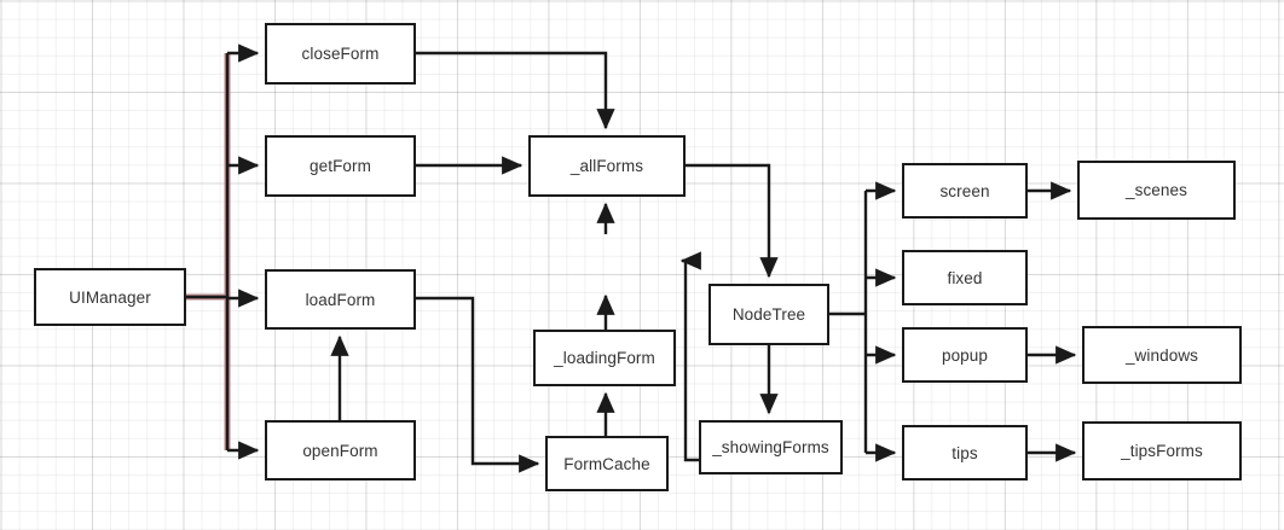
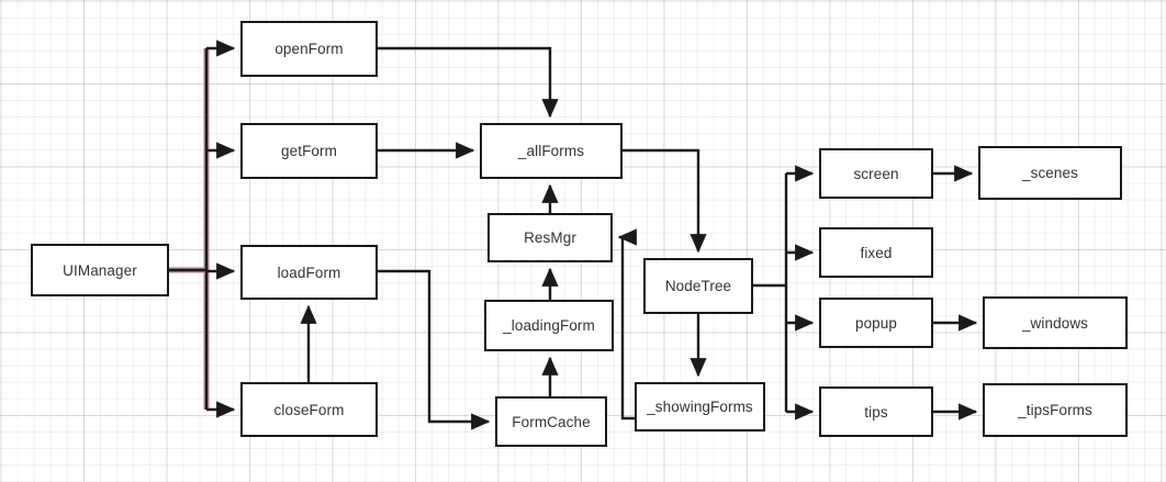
  UIManager
- closeForm
+ openForm
  getForm
  loadForm
- openForm
+ closeForm
  _allForms
+ ResMgr
  _loadingForm
  FormCache
  NodeTree
  _showingForms
  screen
  fixed
  popup
  tips
  _scenes
  _windows
  _tipsForms
